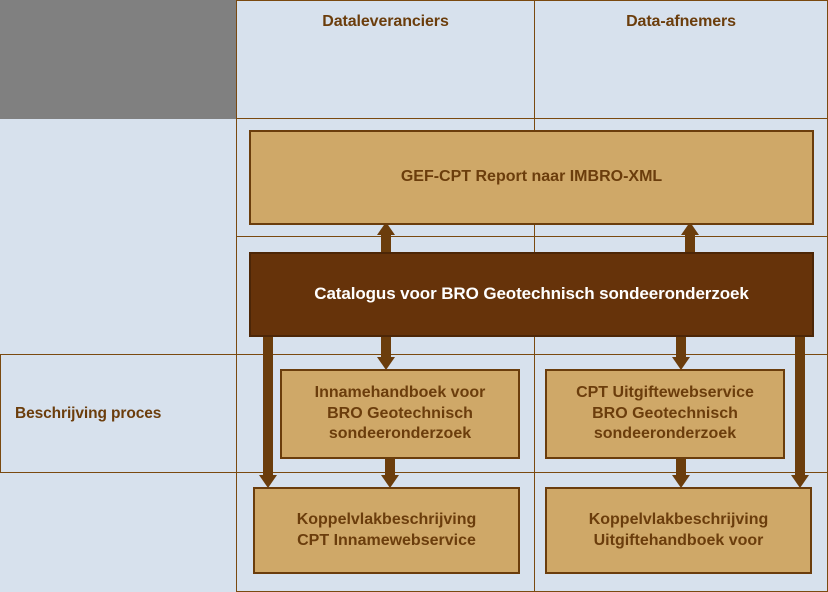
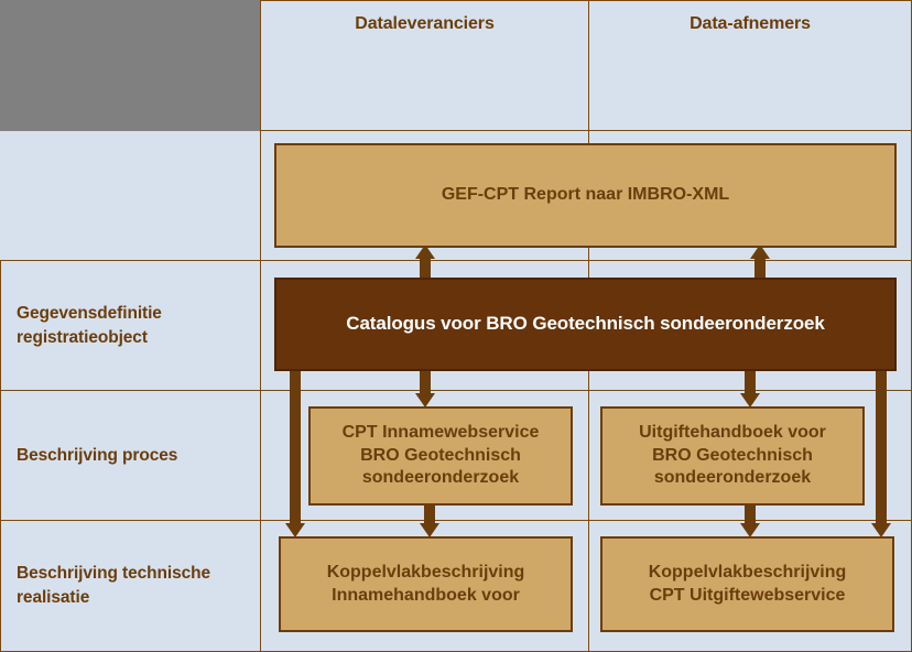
  Dataleveranciers
  Data-afnemers
+ Gegevensdefinitie registratieobject
  Beschrijving proces
+ Beschrijving technische realisatie
  GEF-CPT Report naar IMBRO-XML
  Catalogus voor BRO Geotechnisch sondeeronderzoek
- Innamehandboek voor
+ CPT Innamewebservice
  BRO Geotechnisch
  sondeeronderzoek
- CPT Uitgiftewebservice
+ Uitgiftehandboek voor
  BRO Geotechnisch
  sondeeronderzoek
  Koppelvlakbeschrijving
- CPT Innamewebservice
+ Innamehandboek voor
  Koppelvlakbeschrijving
- Uitgiftehandboek voor
+ CPT Uitgiftewebservice
